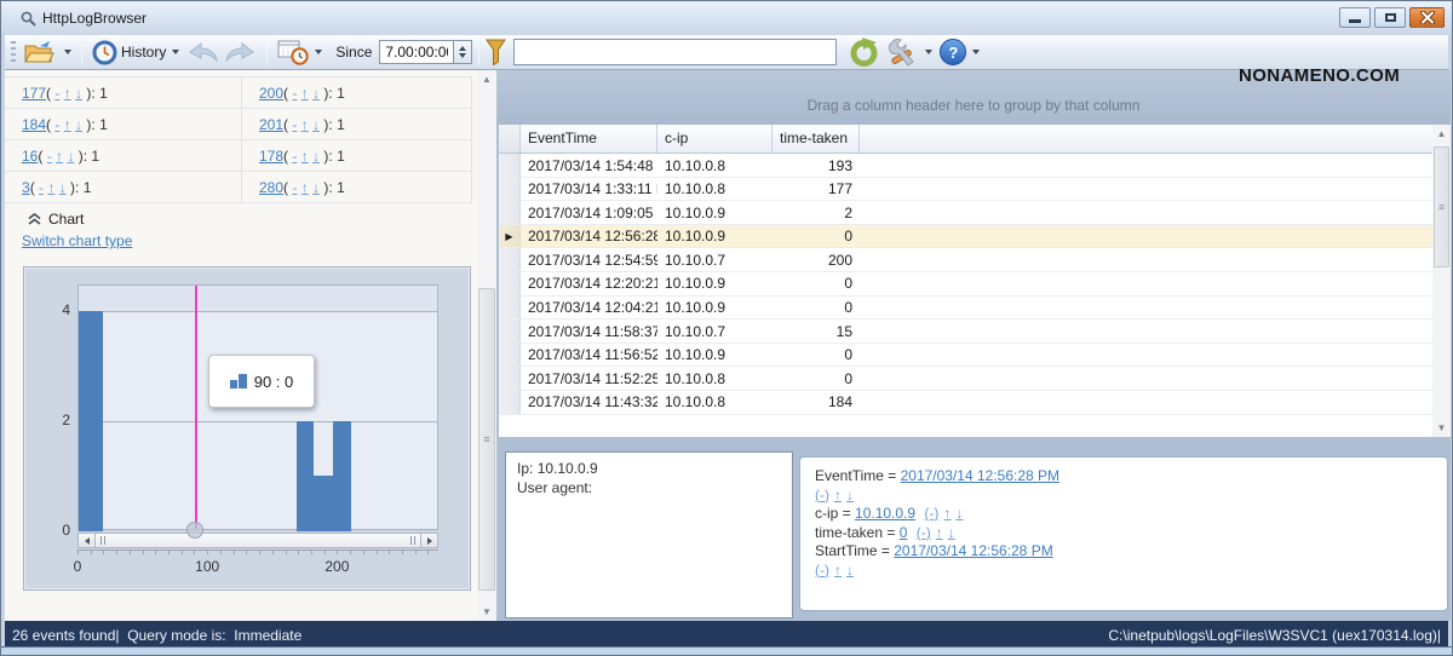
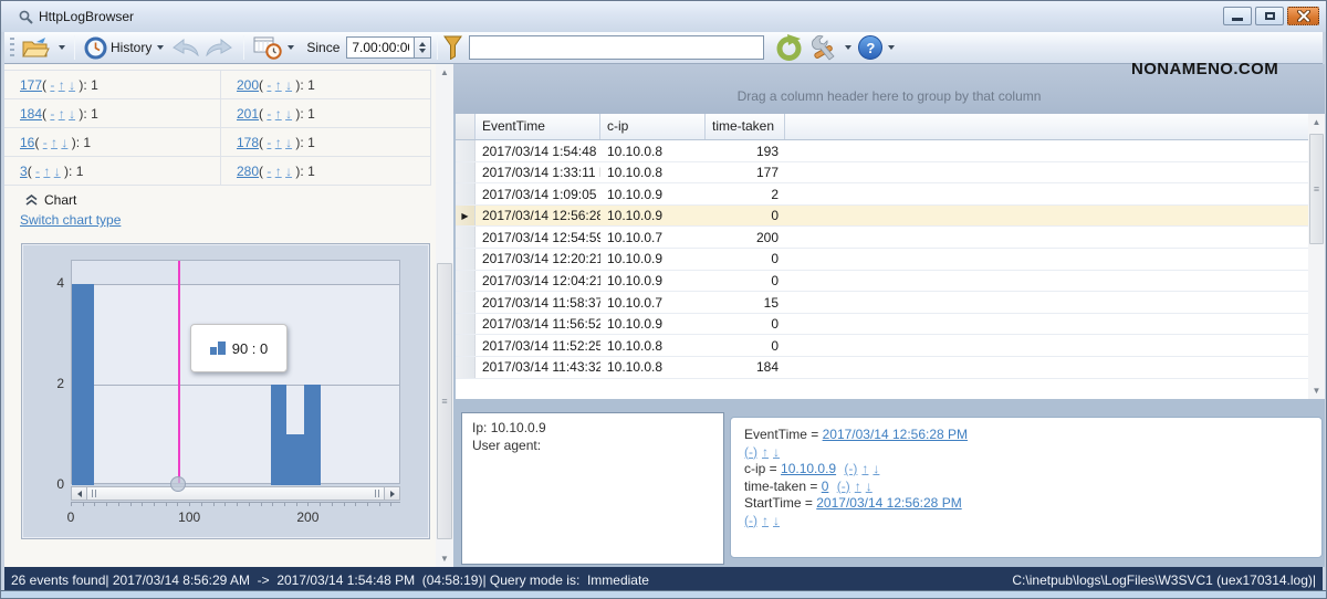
  HttpLogBrowser
  History
  Since
  7.00:00:0
  ?
  NONAMENO.COM
  177( - ↑ ↓ ): 1
  200( - ↑ ↓ ): 1
  184( - ↑ ↓ ): 1
  201( - ↑ ↓ ): 1
  16( - ↑ ↓ ): 1
  178( - ↑ ↓ ): 1
  3( - ↑ ↓ ): 1
  280( - ↑ ↓ ): 1
  Chart
  Switch chart type
  90 : 0
  0
  2
  4
  0
  100
  200
  ▲
  ≡
  ▼
  Drag a column header here to group by that column
  EventTime
  c-ip
  time-taken
  2017/03/14 1:54:48
  10.10.0.8
  193
  2017/03/14 1:33:11
  10.10.0.8
  177
  2017/03/14 1:09:05
  10.10.0.9
  2
  ▶
  2017/03/14 12:56:28
  10.10.0.9
  0
  2017/03/14 12:54:59
  10.10.0.7
  200
  2017/03/14 12:20:21
  10.10.0.9
  0
  2017/03/14 12:04:21
  10.10.0.9
  0
  2017/03/14 11:58:37
  10.10.0.7
  15
  2017/03/14 11:56:52
  10.10.0.9
  0
  2017/03/14 11:52:25
  10.10.0.8
  0
  2017/03/14 11:43:32
  10.10.0.8
  184
  ▲
  ≡
  ▼
  Ip: 10.10.0.9
  User agent:
  EventTime = 2017/03/14 12:56:28 PM
  (-) ↑ ↓
  c-ip = 10.10.0.9 (-) ↑ ↓
  time-taken = 0 (-) ↑ ↓
  StartTime = 2017/03/14 12:56:28 PM
  (-) ↑ ↓
  26 events found|
+ 2017/03/14 8:56:29 AM -> 2017/03/14 1:54:48 PM (04:58:19)|
  Query mode is: Immediate
  C:\inetpub\logs\LogFiles\W3SVC1 (uex170314.log)|
